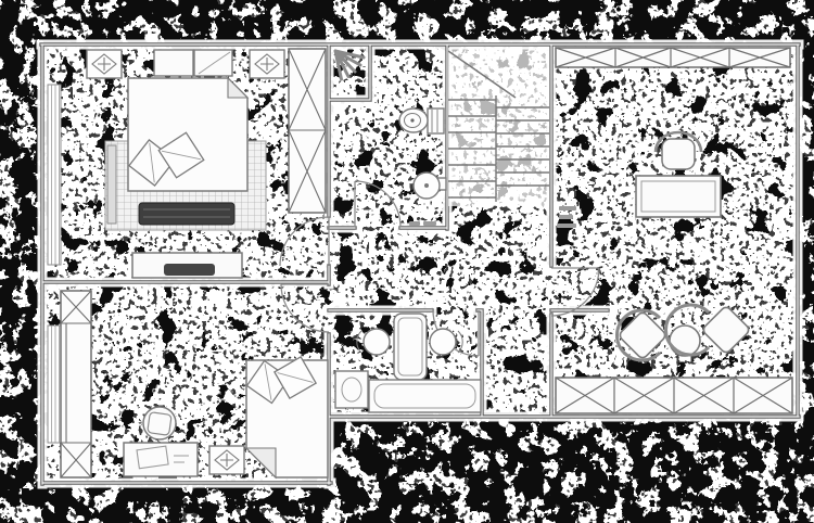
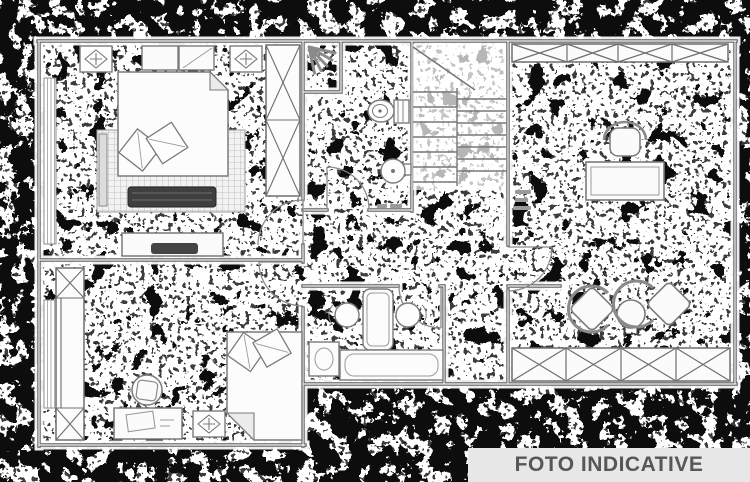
+ FOTO INDICATIVE
